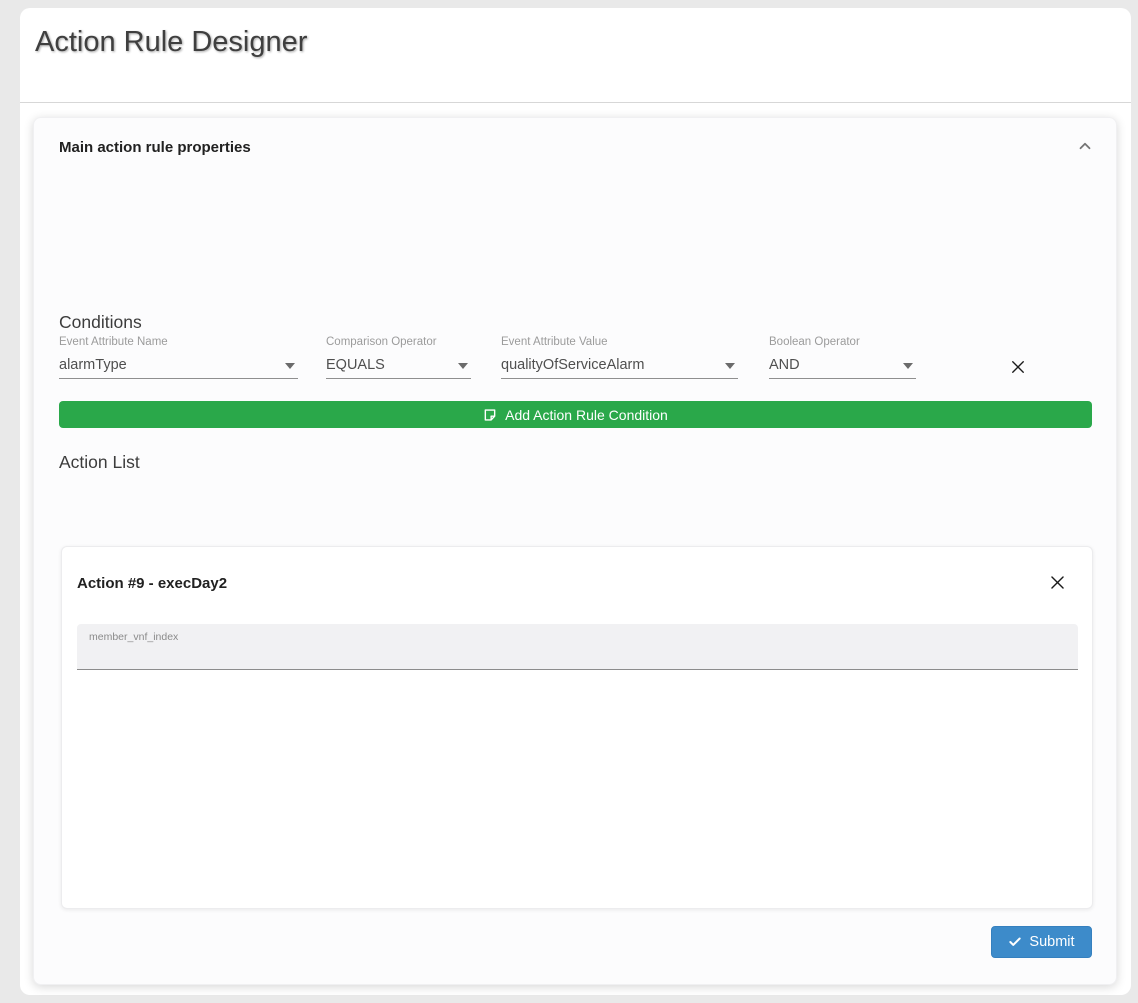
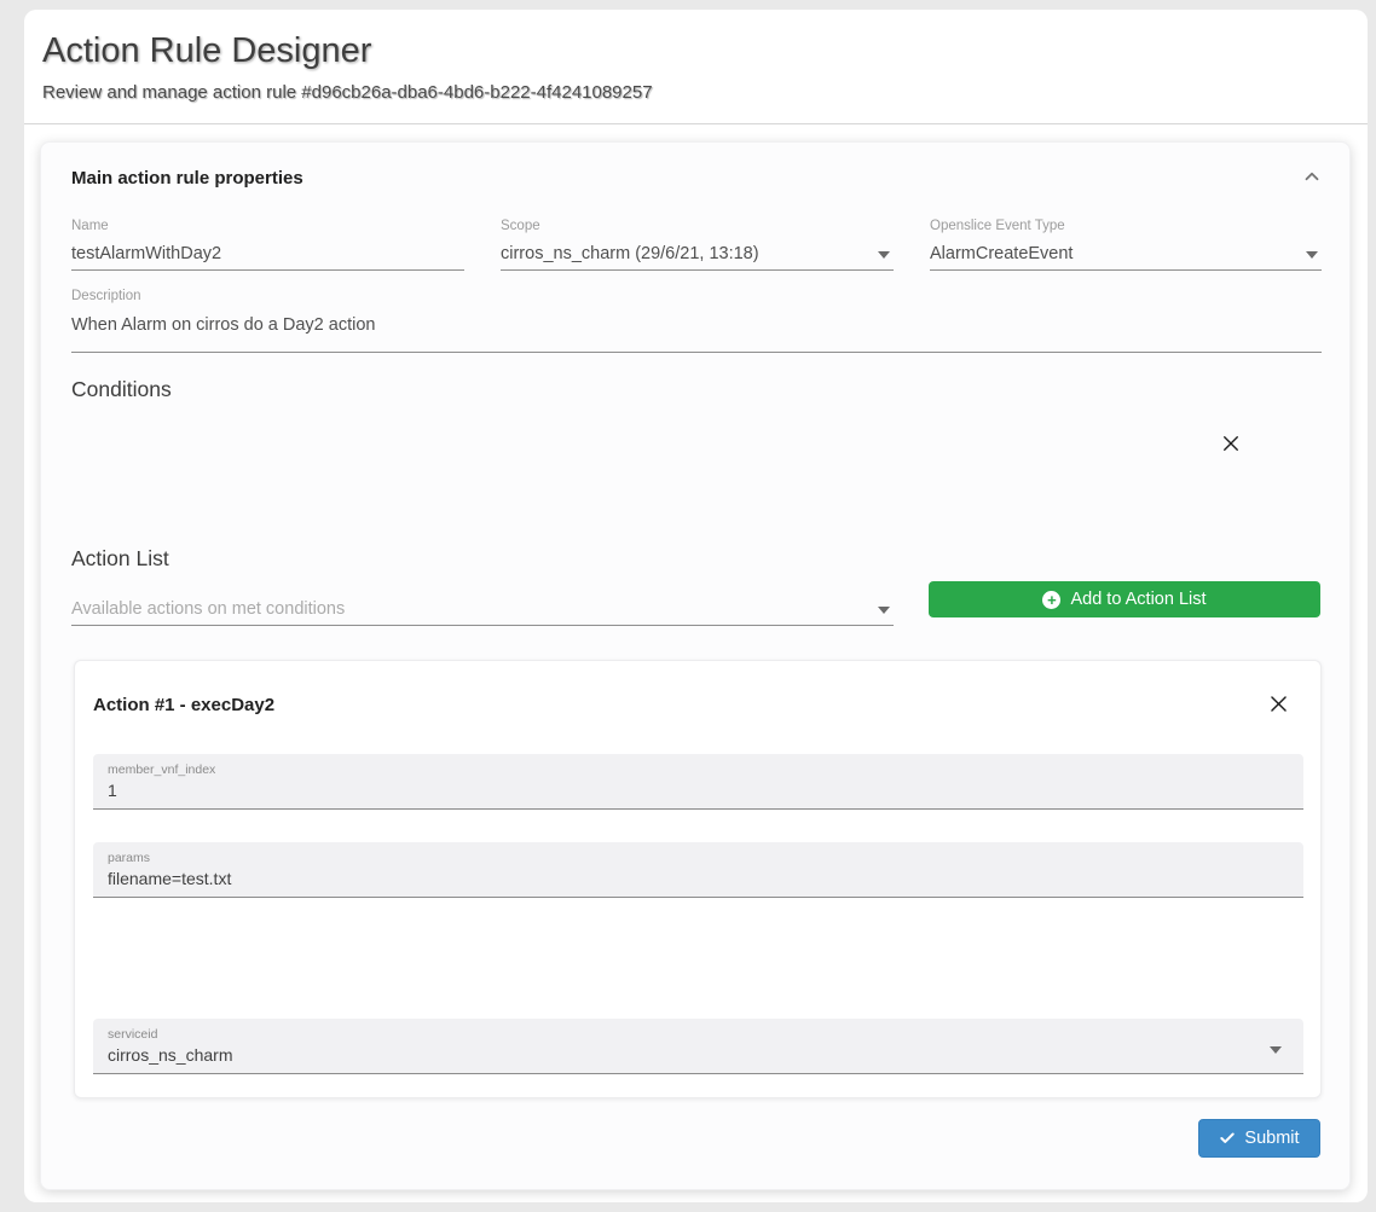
  Action Rule Designer
+ Review and manage action rule #d96cb26a-dba6-4bd6-b222-4f4241089257
  Main action rule properties
+ Name
+ testAlarmWithDay2
+ Scope
+ cirros_ns_charm (29/6/21, 13:18)
+ Openslice Event Type
+ AlarmCreateEvent
+ Description
+ When Alarm on cirros do a Day2 action
  Conditions
- Event Attribute Name
- alarmType
- Comparison Operator
- EQUALS
- Event Attribute Value
- qualityOfServiceAlarm
- Boolean Operator
- AND
- Add Action Rule Condition
  Action List
+ Available actions on met conditions
+ +
+ Add to Action List
- Action #9 - execDay2
+ Action #1 - execDay2
  member_vnf_index
+ 1
+ params
+ filename=test.txt
+ serviceid
+ cirros_ns_charm
  Submit
